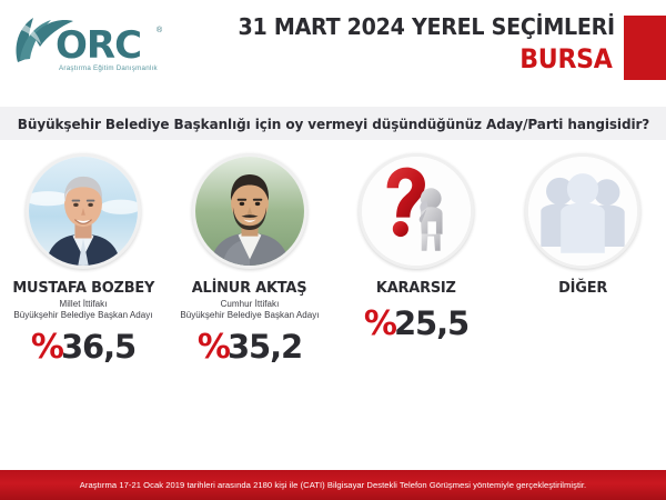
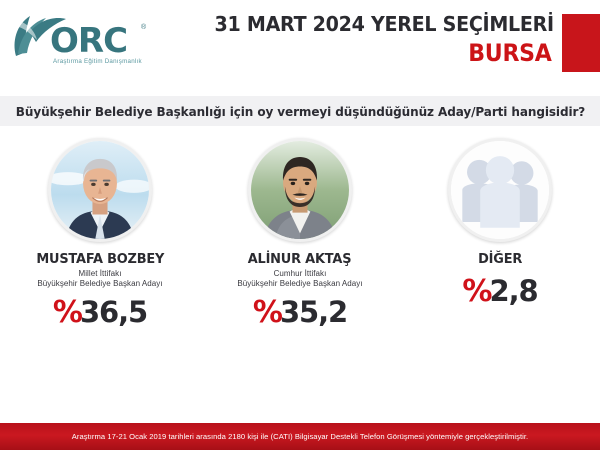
  ORC
  31 MART 2024 YEREL SEÇİMLERİ
  BURSA
  Büyükşehir Belediye Başkanlığı için oy vermeyi düşündüğünüz Aday/Parti hangisidir?
  MUSTAFA BOZBEY
  Millet İttifakı
  Büyükşehir Belediye Başkan Adayı
  %36,5
  ALİNUR AKTAŞ
  Cumhur İttifakı
  Büyükşehir Belediye Başkan Adayı
  %35,2
- KARARSIZ
- %25,5
  DİĞER
+ %2,8
  Araştırma 17-21 Ocak 2019 tarihleri arasında 2180 kişi ile (CATI) Bilgisayar Destekli Telefon Görüşmesi yöntemiyle gerçekleştirilmiştir.
